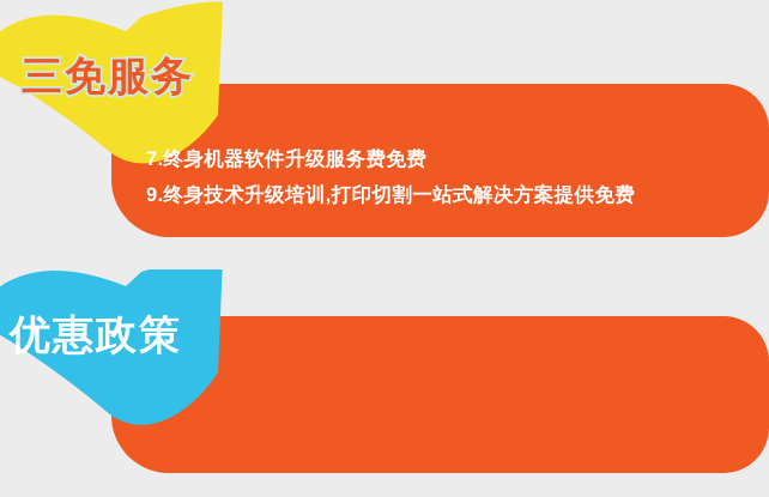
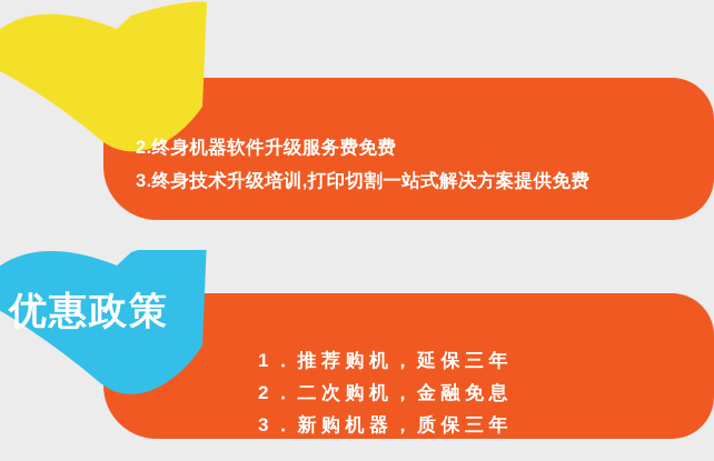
- 三免服务
- 7.终身机器软件升级服务费免费
+ 2.终身机器软件升级服务费免费
- 9.终身技术升级培训,打印切割一站式解决方案提供免费
+ 3.终身技术升级培训,打印切割一站式解决方案提供免费
  优惠政策
+ 1．推荐购机，延保三年
+ 2．二次购机，金融免息
+ 3．新购机器，质保三年
